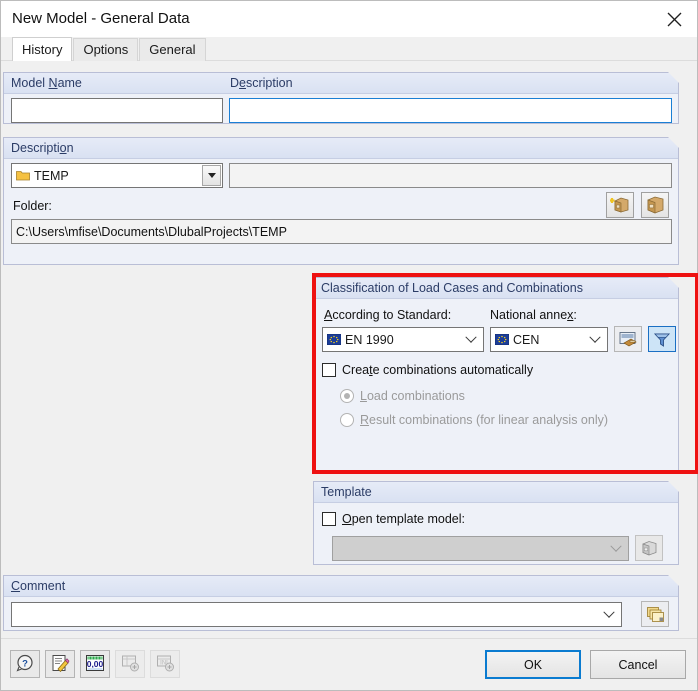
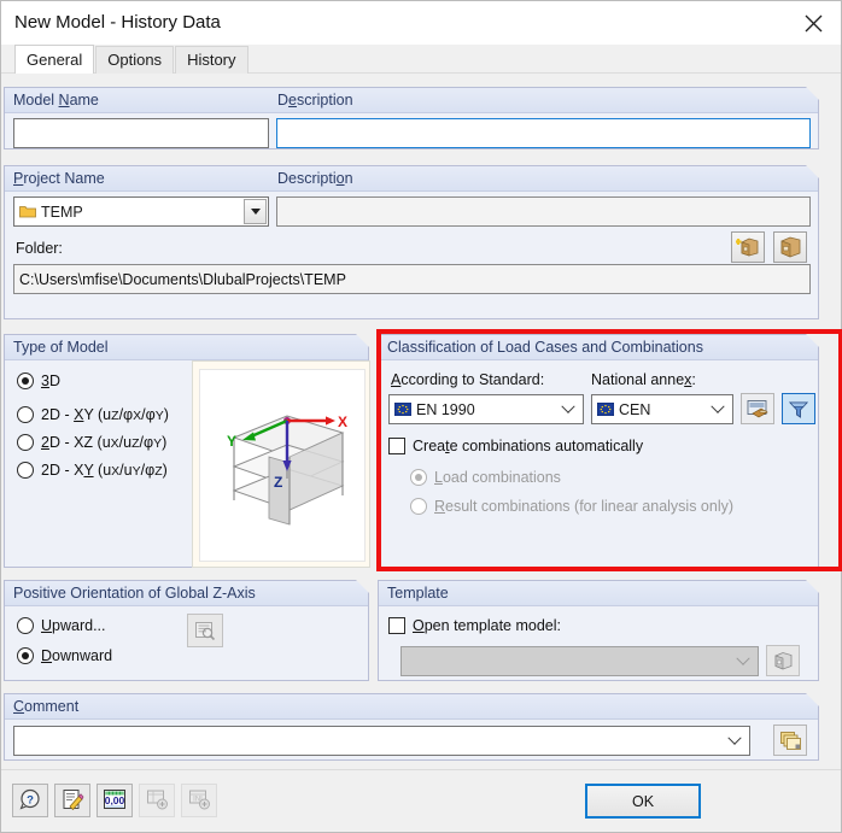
- New Model - General Data
+ New Model - History Data
- History
+ General
  Options
- General
+ History
  Model Name
  Description
+ Project Name
  Description
  TEMP
  Folder:
  C:\Users\mfise\Documents\DlubalProjects\TEMP
+ Type of Model
+ 3D
+ 2D - XY (uZ/φX/φY)
+ 2D - XZ (uX/uZ/φY)
+ 2D - XY (uX/uY/φZ)
+ X
+ Y
+ Z
  Classification of Load Cases and Combinations
  According to Standard:
  National annex:
  EN 1990
  CEN
  Create combinations automatically
  Load combinations
  Result combinations (for linear analysis only)
+ Positive Orientation of Global Z-Axis
+ Upward...
+ Downward
  Template
  Open template model:
  Comment
  ?
  0,00
  OK
- Cancel
